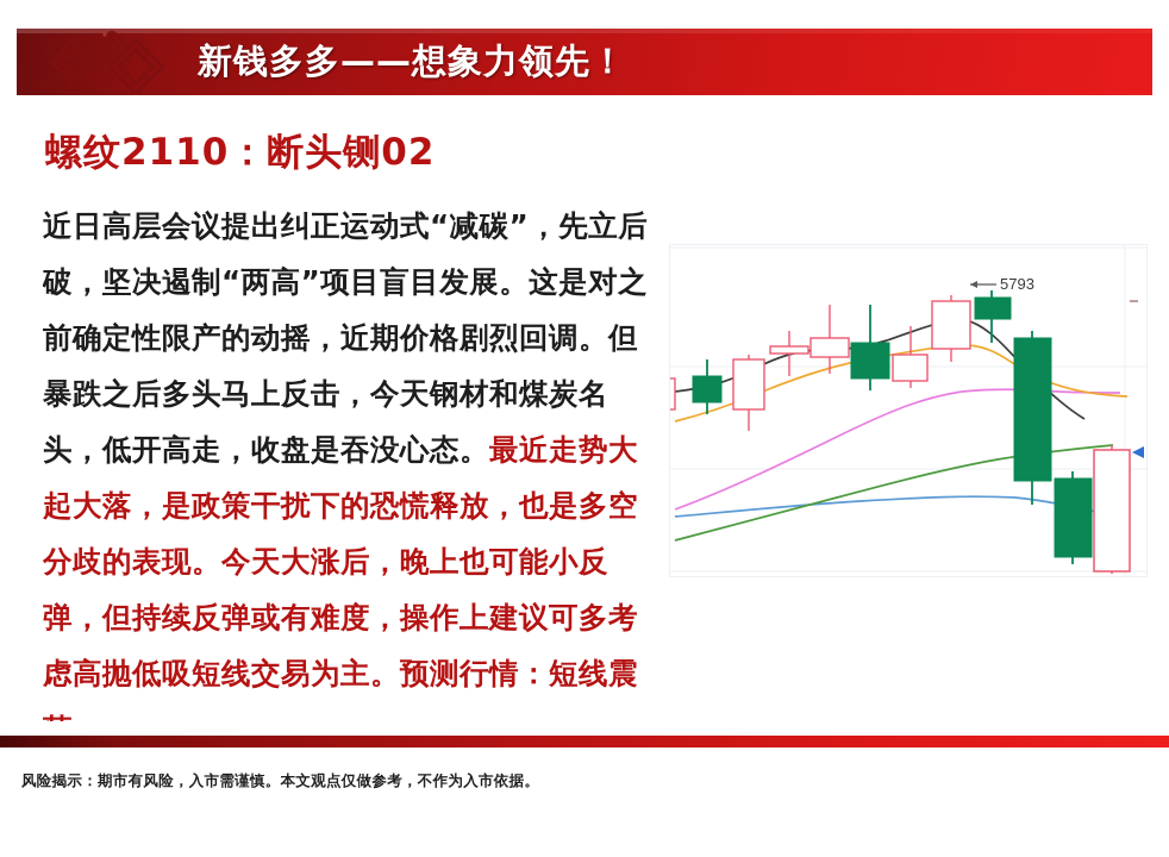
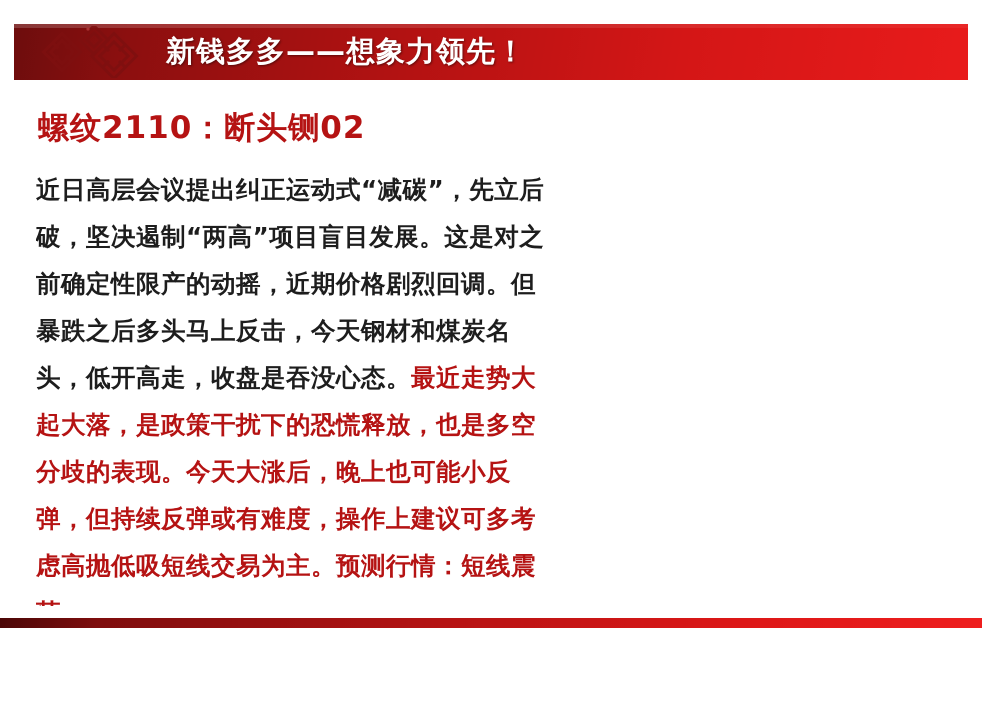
  新钱多多——想象力领先！
  螺纹2110：断头铡02
  近日高层会议提出纠正运动式“减碳”，先立后破，坚决遏制“两高”项目盲目发展。这是对之前确定性限产的动摇，近期价格剧烈回调。但暴跌之后多头马上反击，今天钢材和煤炭名头，低开高走，收盘是吞没心态。最近走势大起大落，是政策干扰下的恐慌释放，也是多空分歧的表现。今天大涨后，晚上也可能小反弹，但持续反弹或有难度，操作上建议可多考虑高抛低吸短线交易为主。预测行情：短线震
- 5793
- 风险揭示：期市有风险，入市需谨慎。本文观点仅做参考，不作为入市依据。
